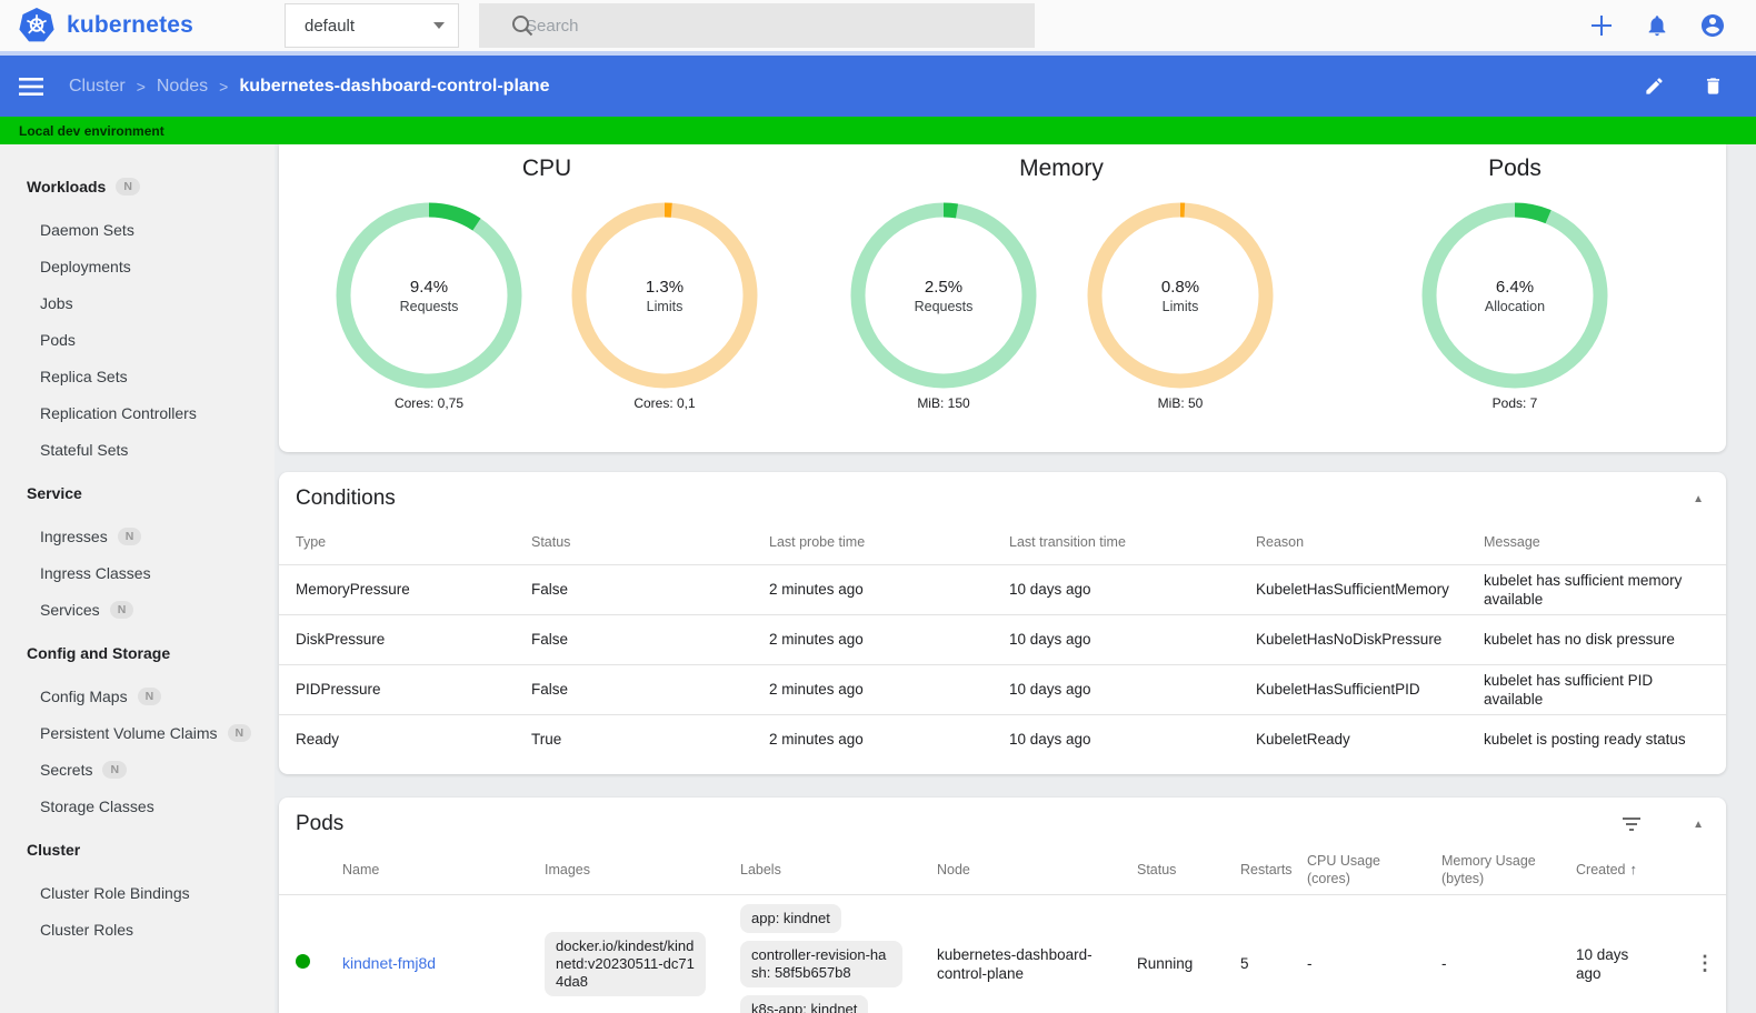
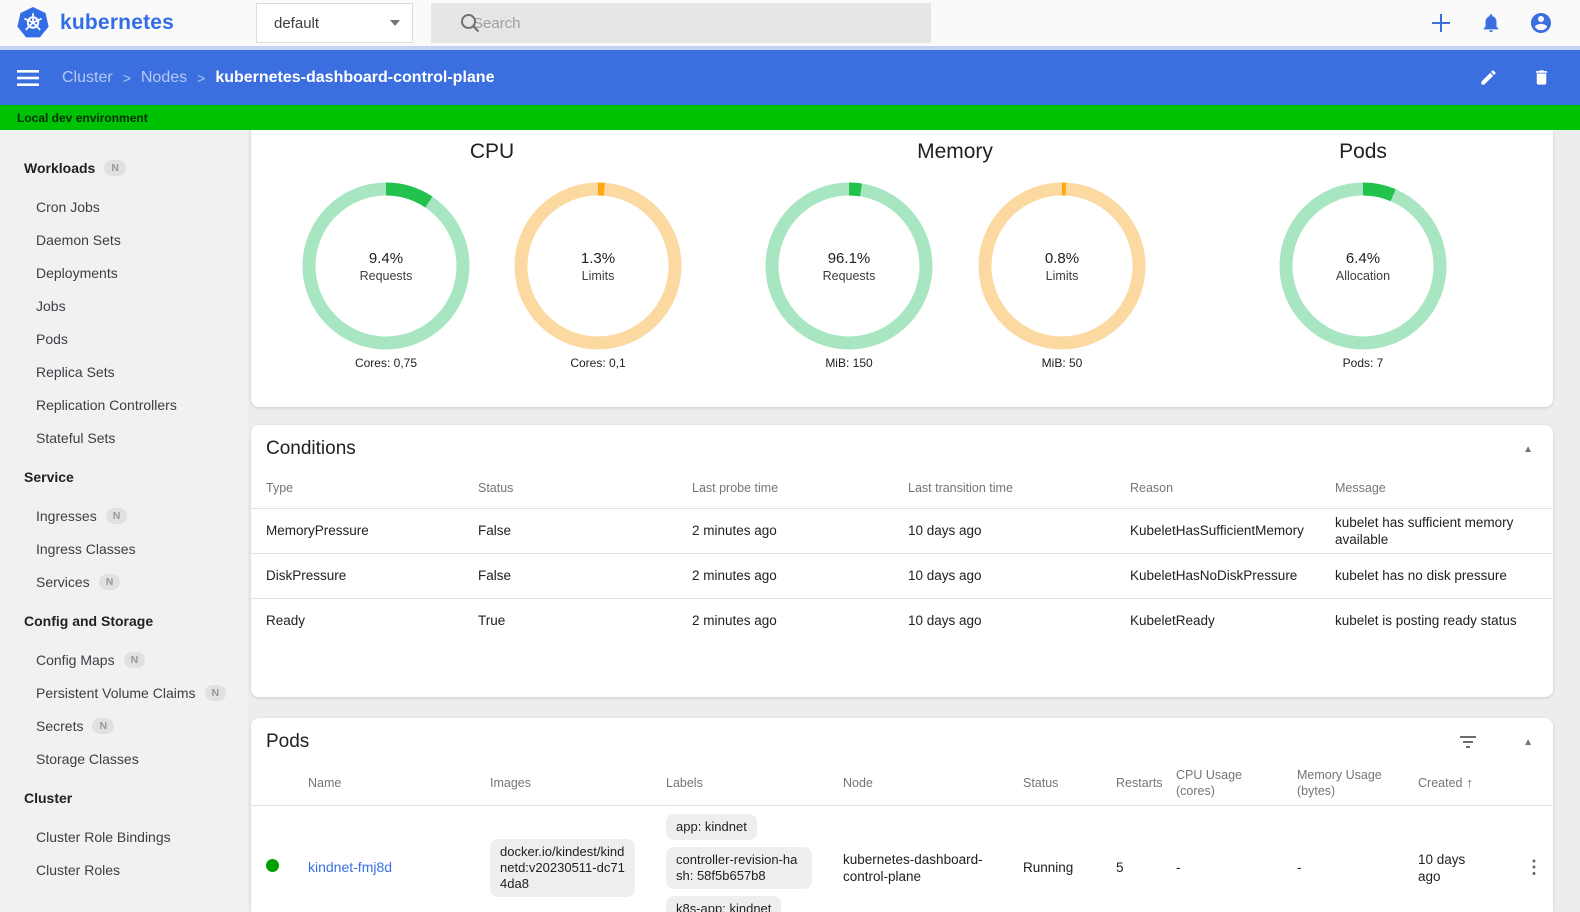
  kubernetes
  default
  Search
  Cluster
  >
  Nodes
  >
  kubernetes-dashboard-control-plane
  Local dev environment
  Workloads
  N
+ Cron Jobs
  Daemon Sets
  Deployments
  Jobs
  Pods
  Replica Sets
  Replication Controllers
  Stateful Sets
  Service
  Ingresses
  N
  Ingress Classes
  Services
  N
  Config and Storage
  Config Maps
  N
  Persistent Volume Claims
  N
  Secrets
  N
  Storage Classes
  Cluster
  Cluster Role Bindings
  Cluster Roles
  CPU
  9.4%
  Requests
  Cores: 0,75
  1.3%
  Limits
  Cores: 0,1
  Memory
- 2.5%
+ 96.1%
  Requests
  MiB: 150
  0.8%
  Limits
  MiB: 50
  Pods
  6.4%
  Allocation
  Pods: 7
  Conditions
  ▲
  Type	Status	Last probe time	Last transition time	Reason	Message
  MemoryPressure	False	2 minutes ago	10 days ago	KubeletHasSufficientMemory	kubelet has sufficient memory available
  DiskPressure	False	2 minutes ago	10 days ago	KubeletHasNoDiskPressure	kubelet has no disk pressure
- PIDPressure	False	2 minutes ago	10 days ago	KubeletHasSufficientPID	kubelet has sufficient PID available
  Ready	True	2 minutes ago	10 days ago	KubeletReady	kubelet is posting ready status
  Pods
  ▲
  	Name	Images	Labels	Node	Status	Restarts	CPU Usage (cores)	Memory Usage (bytes)	Created ↑
  	kindnet-fmj8d	docker.io/kindest/kindnetd:v20230511-dc714da8	app: kindnetcontroller-revision-hash: 58f5b657b8k8s-app: kindnet	kubernetes-dashboard-control-plane	Running	5	-	-	10 days ago	⋮
